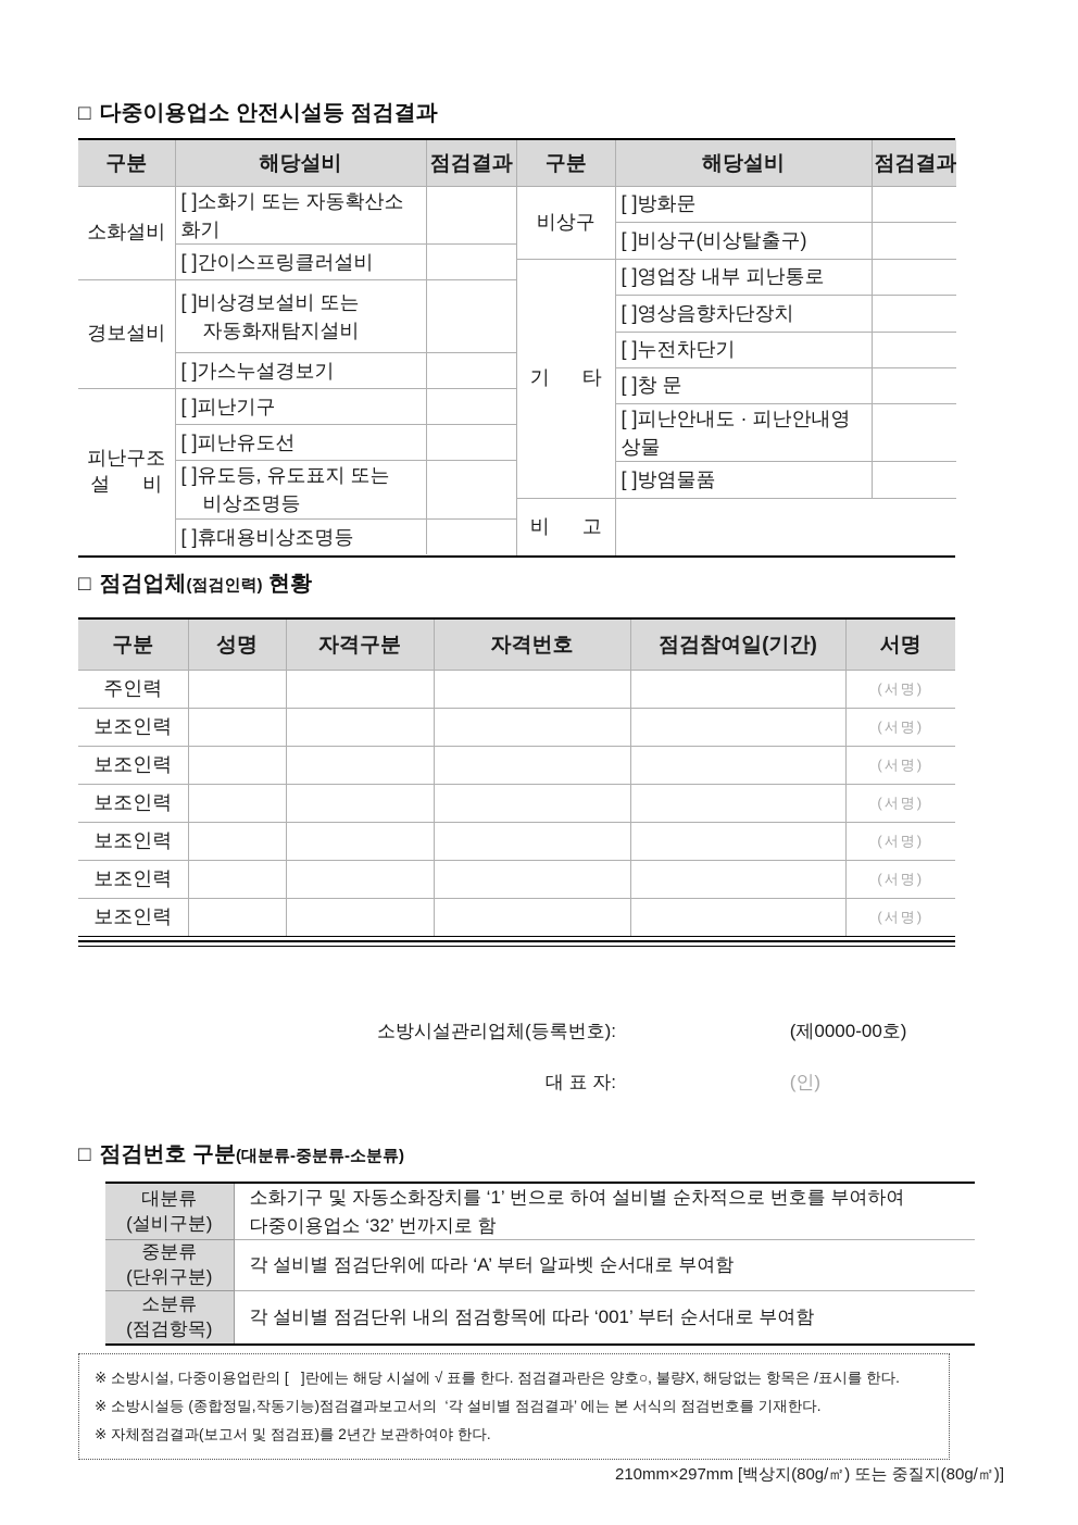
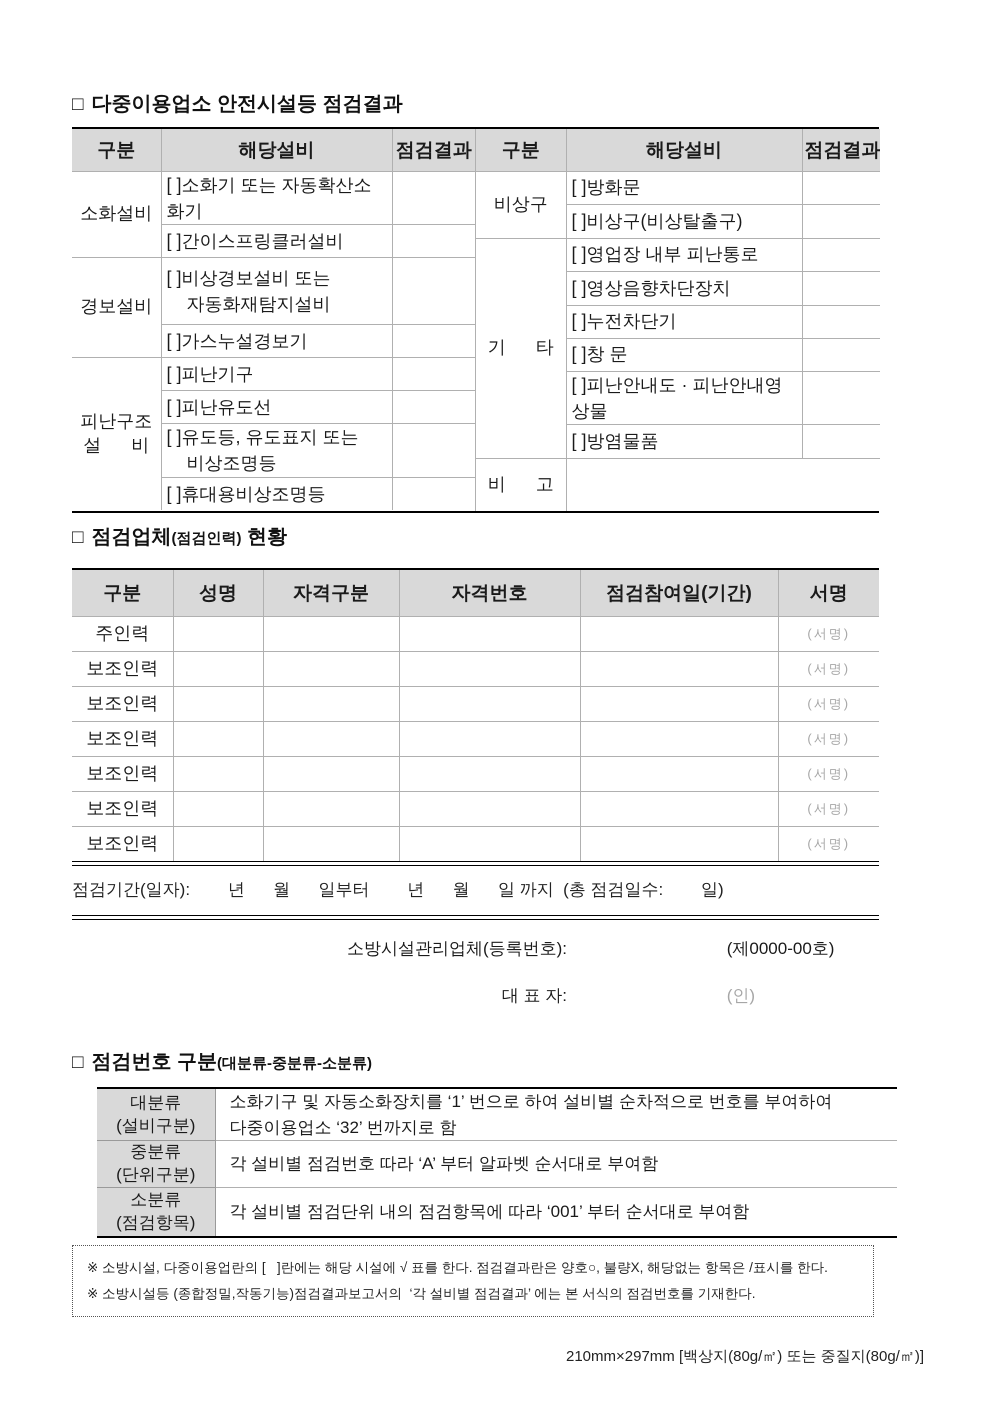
  □ 다중이용업소 안전시설등 점검결과
  구분	해당설비	점검결과
  소화설비	[ ]소화기 또는 자동확산소화기
  [ ]간이스프링클러설비
  경보설비	[ ]비상경보설비 또는 자동화재탐지설비
  [ ]가스누설경보기
  피난구조 설 비	[ ]피난기구
  [ ]피난유도선
  [ ]유도등, 유도표지 또는 비상조명등
  [ ]휴대용비상조명등
  구분	해당설비	점검결과
  비상구	[ ]방화문
  [ ]비상구(비상탈출구)
  기 타	[ ]영업장 내부 피난통로
  [ ]영상음향차단장치
  [ ]누전차단기
  [ ]창 문
  [ ]피난안내도 · 피난안내영상물
  [ ]방염물품
  비 고
  □ 점검업체(점검인력) 현황
  구분	성명	자격구분	자격번호	점검참여일(기간)	서명
  주인력					(서명)
  보조인력					(서명)
  보조인력					(서명)
  보조인력					(서명)
  보조인력					(서명)
  보조인력					(서명)
  보조인력					(서명)
+ 점검기간(일자): 년 월 일부터 년 월 일 까지 (총 점검일수: 일)
  소방시설관리업체(등록번호): (제0000-00호)
  대 표 자: (인)
  □ 점검번호 구분(대분류-중분류-소분류)
  대분류 (설비구분)	소화기구 및 자동소화장치를 ‘1’ 번으로 하여 설비별 순차적으로 번호를 부여하여 다중이용업소 ‘32’ 번까지로 함
- 중분류 (단위구분)	각 설비별 점검단위에 따라 ‘A’ 부터 알파벳 순서대로 부여함
+ 중분류 (단위구분)	각 설비별 점검번호 따라 ‘A’ 부터 알파벳 순서대로 부여함
  소분류 (점검항목)	각 설비별 점검단위 내의 점검항목에 따라 ‘001’ 부터 순서대로 부여함
  ※ 소방시설, 다중이용업란의 [ ]란에는 해당 시설에 √ 표를 한다. 점검결과란은 양호○, 불량X, 해당없는 항목은 /표시를 한다.
  ※ 소방시설등 (종합정밀,작동기능)점검결과보고서의 ‘각 설비별 점검결과’ 에는 본 서식의 점검번호를 기재한다.
- ※ 자체점검결과(보고서 및 점검표)를 2년간 보관하여야 한다.
  210mm×297mm [백상지(80g/㎡) 또는 중질지(80g/㎡)]
